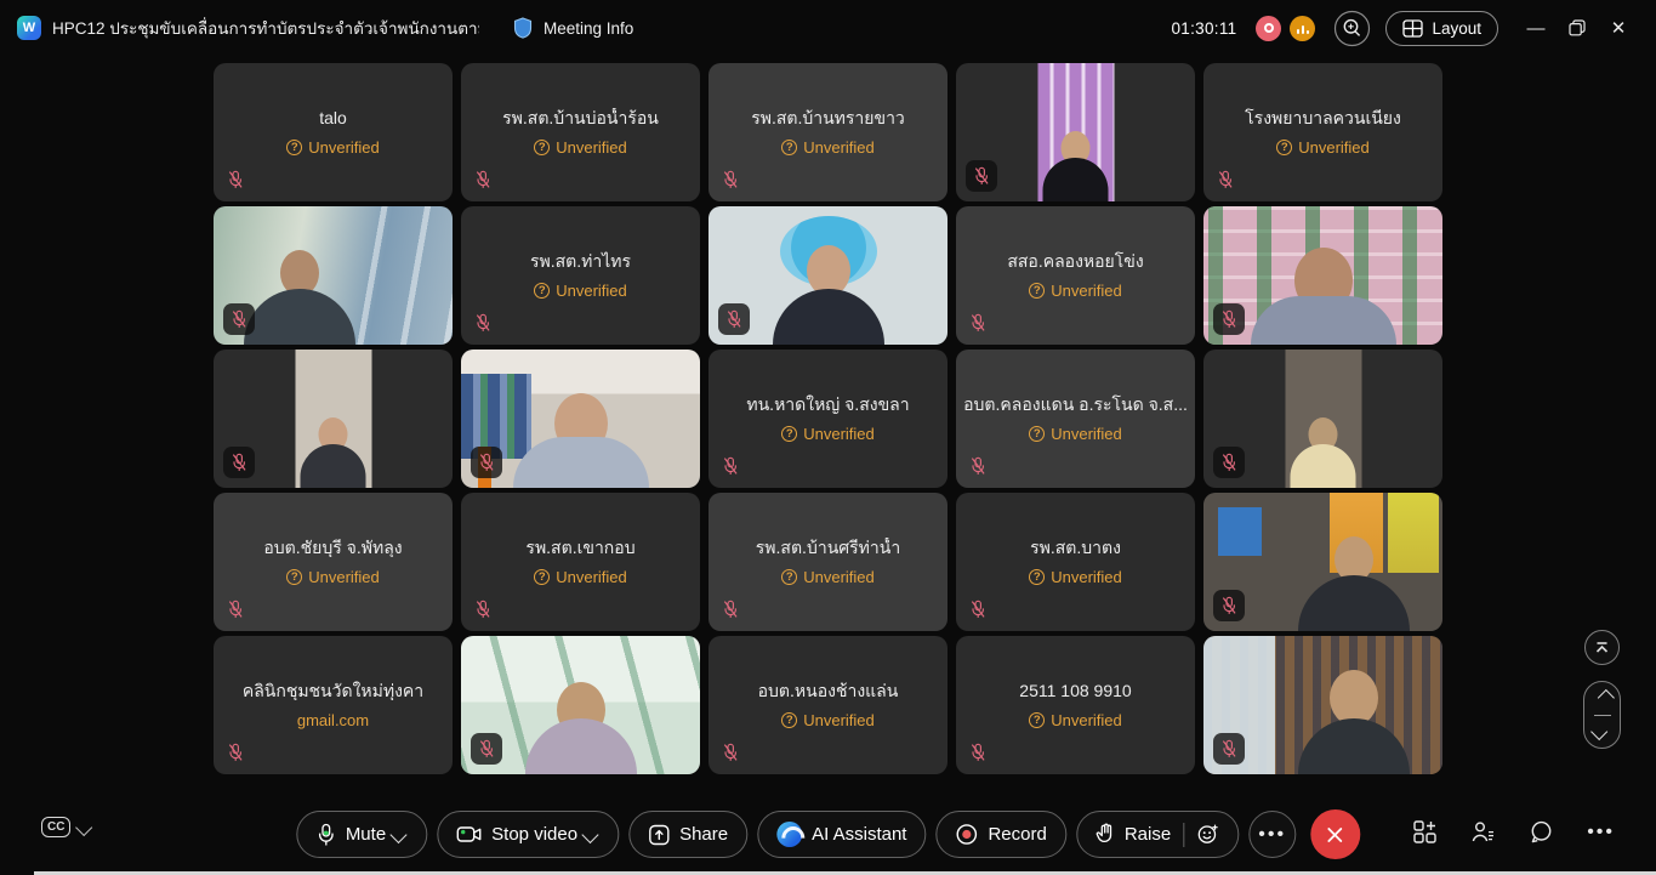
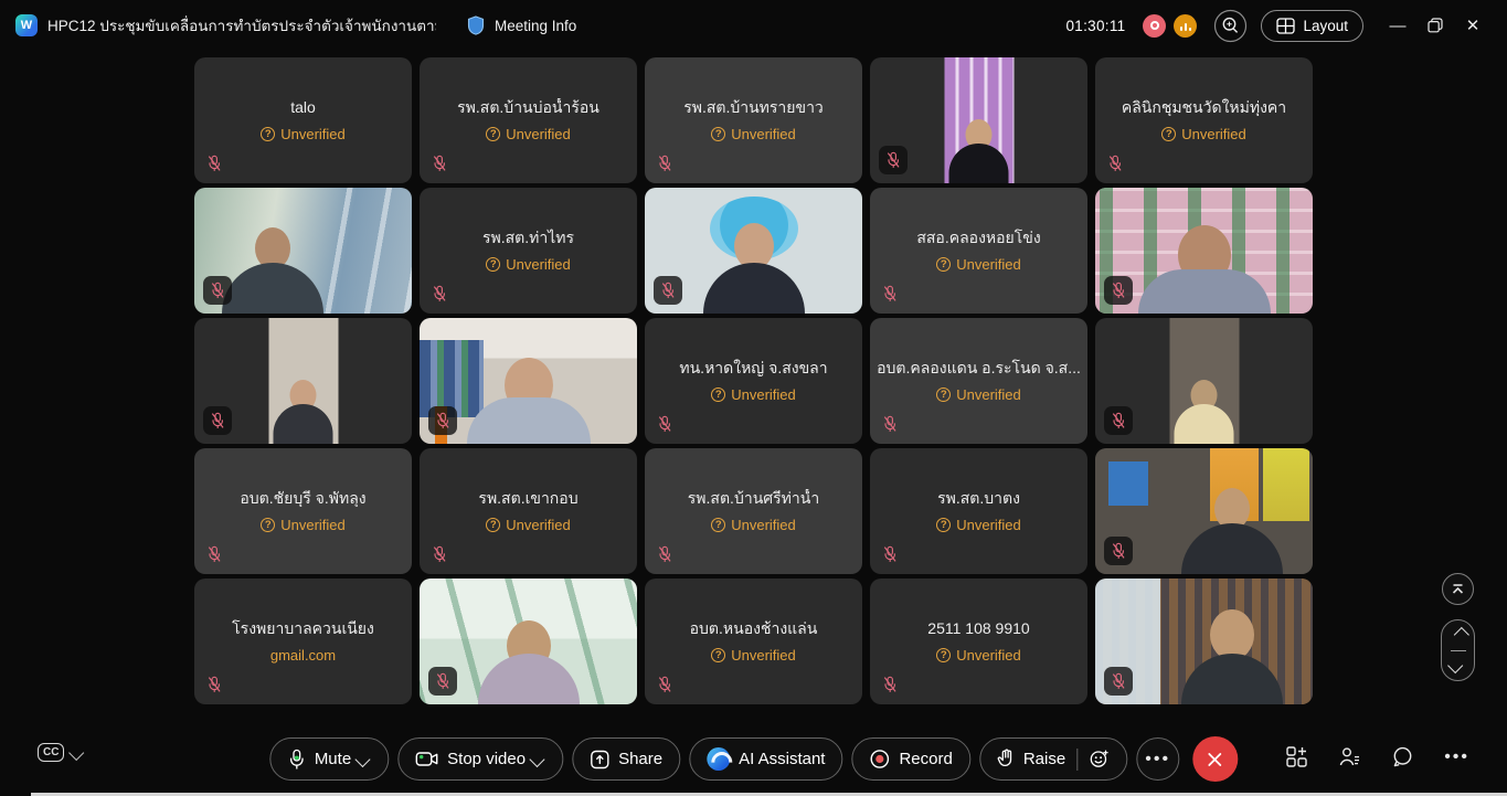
  W
  HPC12 ประชุมขับเคลื่อนการทำบัตรประจำตัวเจ้าพนักงานตา
  Meeting Info
  01:30:11
  Layout
  —
  ✕
  talo
  ?
  Unverified
  รพ.สต.บ้านบ่อน้ำร้อน
  ?
  Unverified
  รพ.สต.บ้านทรายขาว
  ?
  Unverified
- โรงพยาบาลควนเนียง
+ คลินิกชุมชนวัดใหม่ทุ่งคา
  ?
  Unverified
  รพ.สต.ท่าไทร
  ?
  Unverified
  สสอ.คลองหอยโข่ง
  ?
  Unverified
  ทน.หาดใหญ่ จ.สงขลา
  ?
  Unverified
  อบต.คลองแดน อ.ระโนด จ.ส...
  ?
  Unverified
  อบต.ชัยบุรี จ.พัทลุง
  ?
  Unverified
  รพ.สต.เขากอบ
  ?
  Unverified
  รพ.สต.บ้านศรีท่าน้ำ
  ?
  Unverified
  รพ.สต.บาตง
  ?
  Unverified
- คลินิกชุมชนวัดใหม่ทุ่งคา
+ โรงพยาบาลควนเนียง
  gmail.com
  อบต.หนองช้างแล่น
  ?
  Unverified
  2511 108 9910
  ?
  Unverified
  CC
  Mute
  Stop video
  Share
  AI Assistant
  Record
  Raise
  •••
  •••
